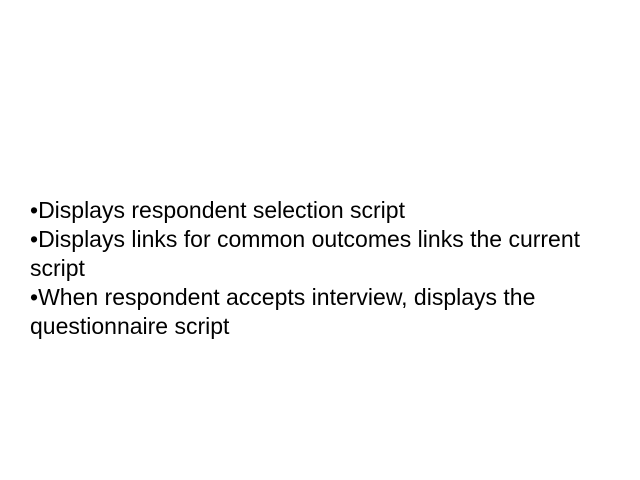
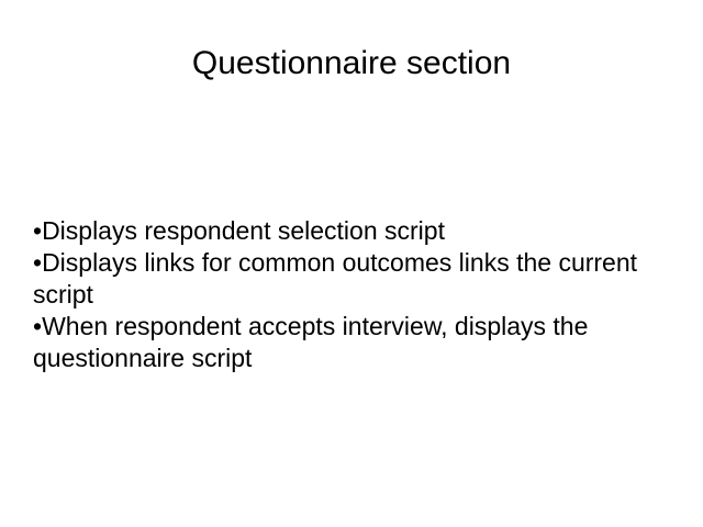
+ Questionnaire section
  •Displays respondent selection script
  •Displays links for common outcomes links the current script
  •When respondent accepts interview, displays the questionnaire script
